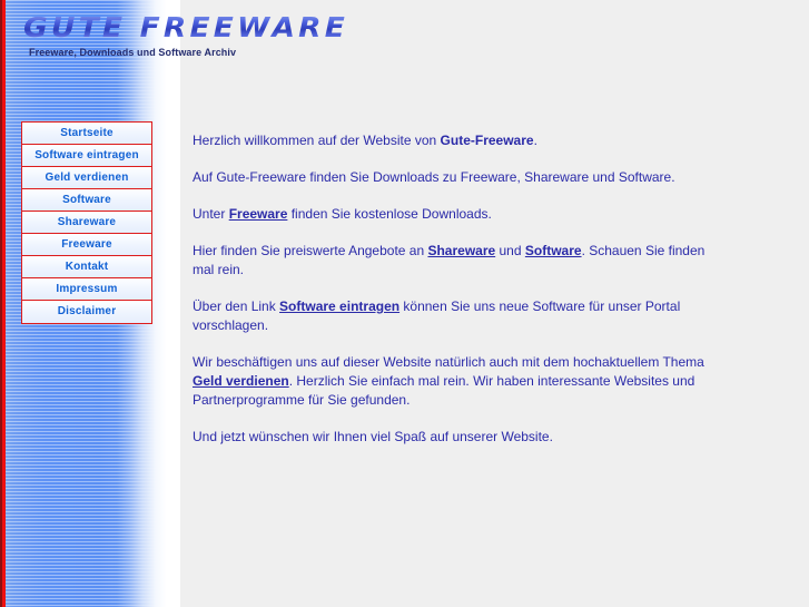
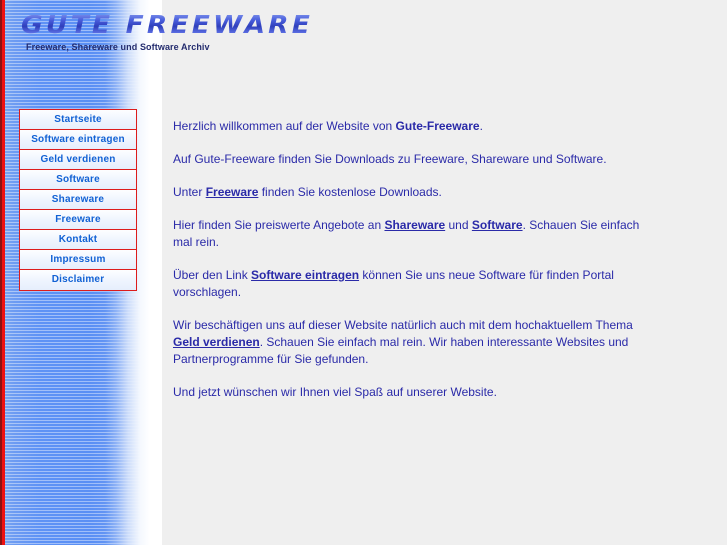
  GUTE FREEWARE
- Freeware, Downloads und Software Archiv
+ Freeware, Shareware und Software Archiv
  Startseite
  Software eintragen
  Geld verdienen
  Software
  Shareware
  Freeware
  Kontakt
  Impressum
  Disclaimer
  Herzlich willkommen auf der Website von Gute-Freeware.
  Auf Gute-Freeware finden Sie Downloads zu Freeware, Shareware und Software.
  Unter Freeware finden Sie kostenlose Downloads.
- Hier finden Sie preiswerte Angebote an Shareware und Software. Schauen Sie finden mal rein.
+ Hier finden Sie preiswerte Angebote an Shareware und Software. Schauen Sie einfach mal rein.
- Über den Link Software eintragen können Sie uns neue Software für unser Portal vorschlagen.
+ Über den Link Software eintragen können Sie uns neue Software für finden Portal vorschlagen.
- Wir beschäftigen uns auf dieser Website natürlich auch mit dem hochaktuellem Thema Geld verdienen. Herzlich Sie einfach mal rein. Wir haben interessante Websites und Partnerprogramme für Sie gefunden.
+ Wir beschäftigen uns auf dieser Website natürlich auch mit dem hochaktuellem Thema Geld verdienen. Schauen Sie einfach mal rein. Wir haben interessante Websites und Partnerprogramme für Sie gefunden.
  Und jetzt wünschen wir Ihnen viel Spaß auf unserer Website.
